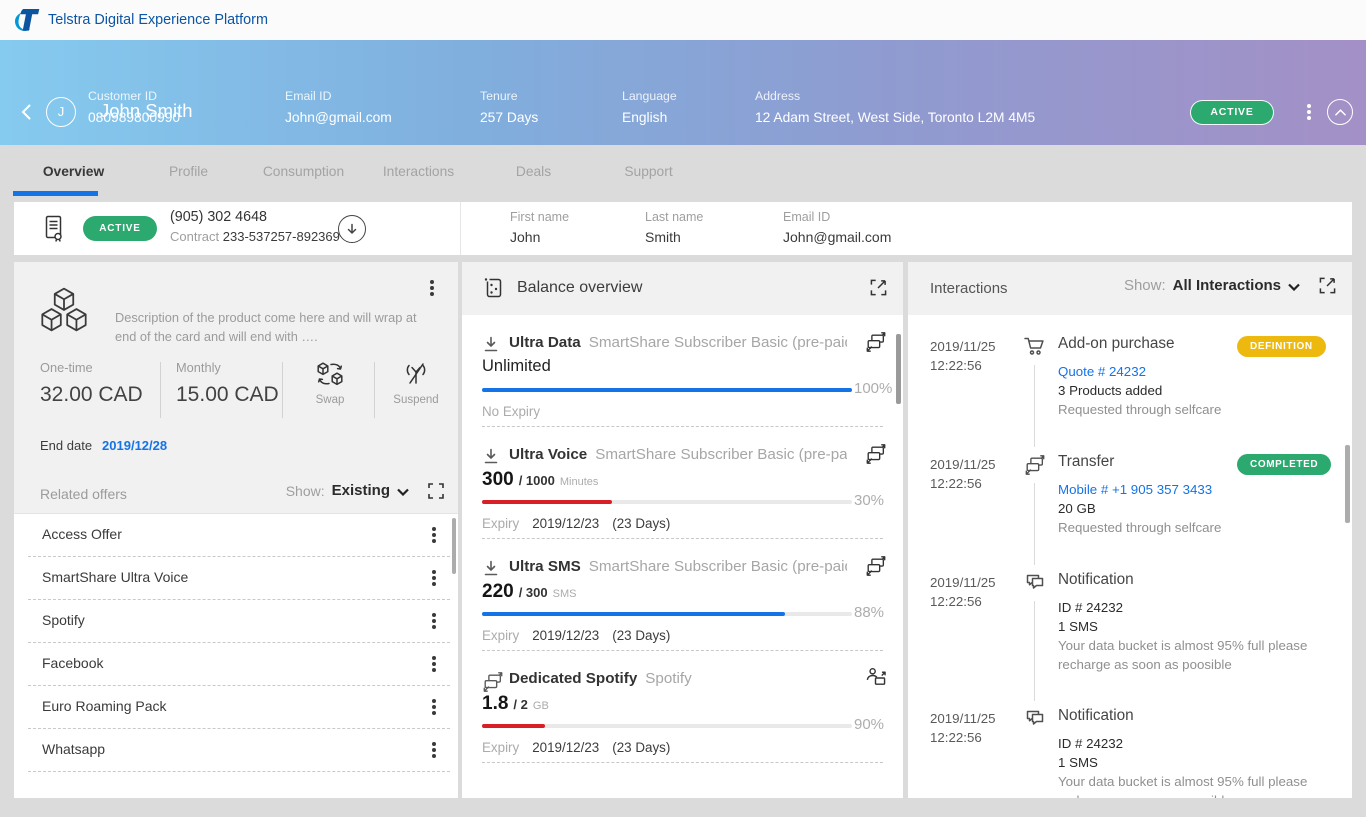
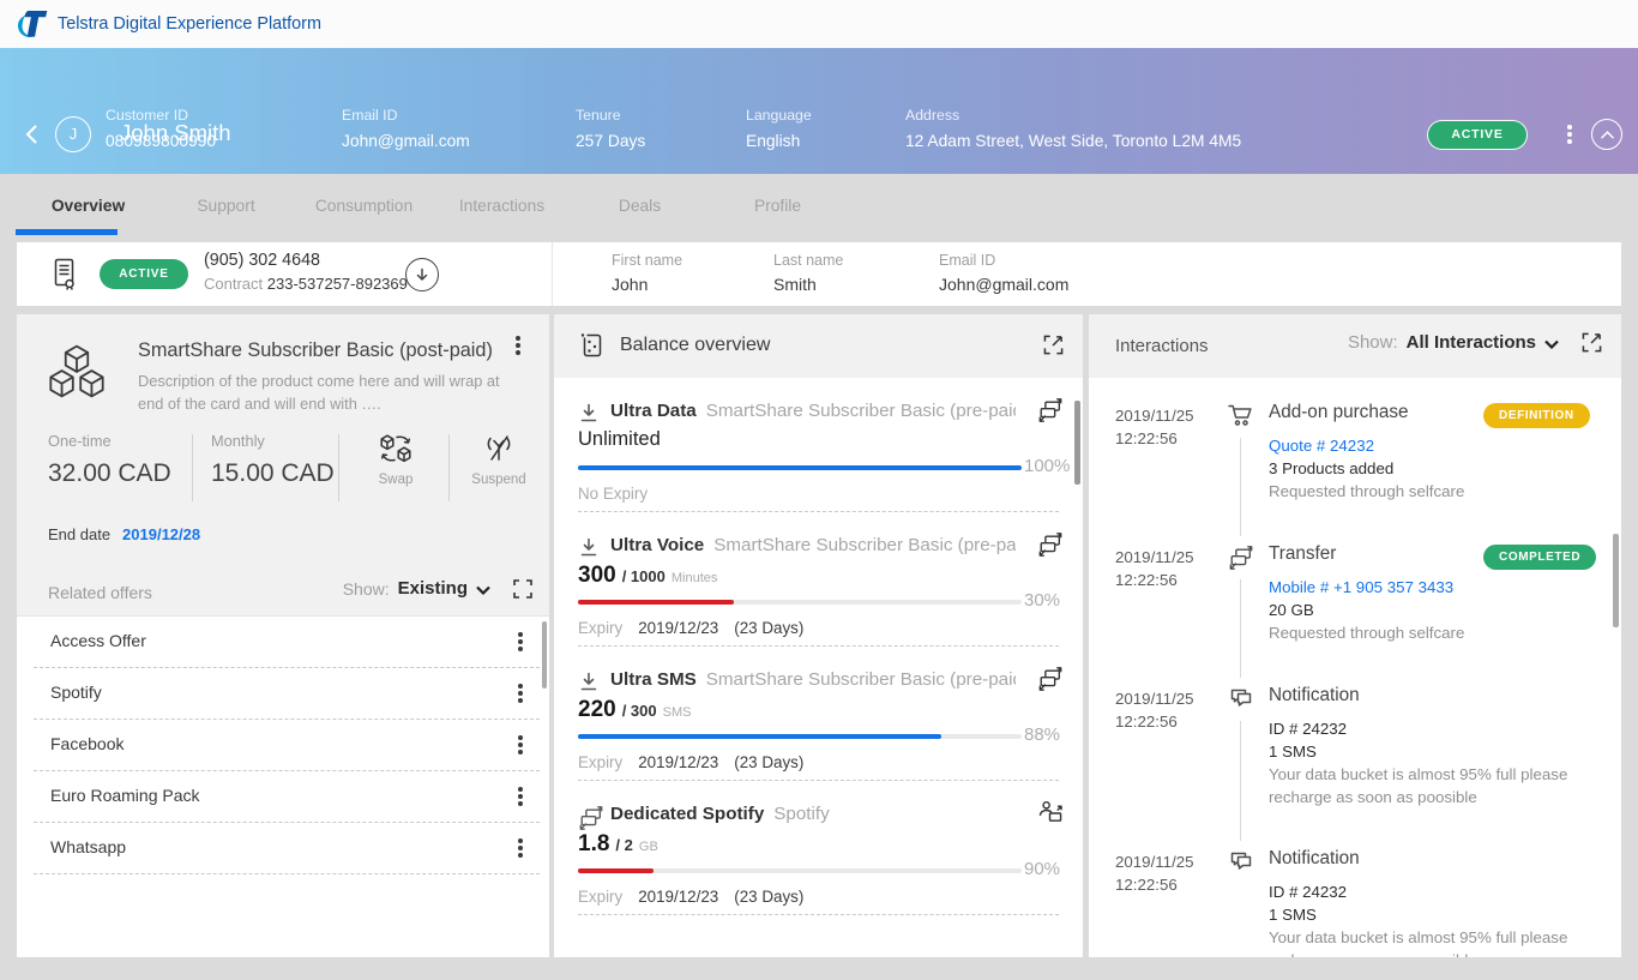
  Telstra Digital Experience Platform
  J
  John Smith
  Customer ID
  080989800990
  Email ID
  John@gmail.com
  Tenure
  257 Days
  Language
  English
  Address
  12 Adam Street, West Side, Toronto L2M 4M5
  ACTIVE
  Overview
- Profile
+ Support
  Consumption
  Interactions
  Deals
- Support
+ Profile
  ACTIVE
  (905) 302 4648
  Contract 233-537257-892369
  First name
  John
  Last name
  Smith
  Email ID
  John@gmail.com
+ SmartShare Subscriber Basic (post-paid)
  Description of the product come here and will wrap at end of the card and will end with ….
  One-time
  32.00 CAD
  Monthly
  15.00 CAD
  Swap
  Suspend
  End date 2019/12/28
  Related offers
  Show:
  Existing
  Access Offer
- SmartShare Ultra Voice
  Spotify
  Facebook
  Euro Roaming Pack
  Whatsapp
  Balance overview
  Ultra Data
  SmartShare Subscriber Basic (pre-pai
  Unlimited
  100%
  No Expiry
  Ultra Voice
  SmartShare Subscriber Basic (pre-pa
  300
  / 1000
  Minutes
  30%
  Expiry 2019/12/23 (23 Days)
  Ultra SMS
  SmartShare Subscriber Basic (pre-pai
  220
  / 300
  SMS
  88%
  Expiry 2019/12/23 (23 Days)
  Dedicated Spotify
  Spotify
  1.8
  / 2
  GB
  90%
  Expiry 2019/12/23 (23 Days)
  Interactions
  Show:
  All Interactions
  2019/11/25
  12:22:56
  DEFINITION
  Add-on purchase
  Quote # 24232
  3 Products added
  Requested through selfcare
  2019/11/25
  12:22:56
  COMPLETED
  Transfer
  Mobile # +1 905 357 3433
  20 GB
  Requested through selfcare
  2019/11/25
  12:22:56
  Notification
  ID # 24232
  1 SMS
  Your data bucket is almost 95% full please recharge as soon as poosible
  2019/11/25
  12:22:56
  Notification
  ID # 24232
  1 SMS
